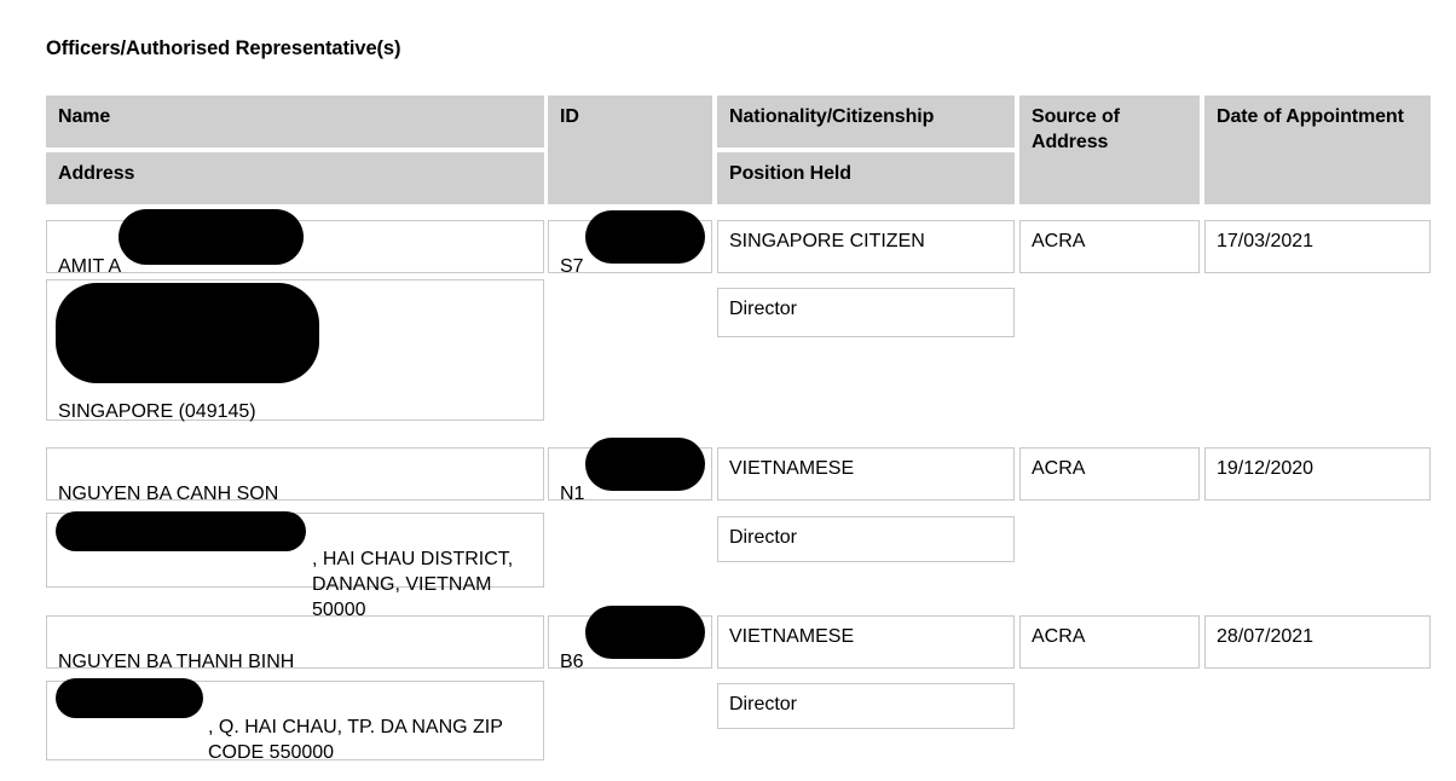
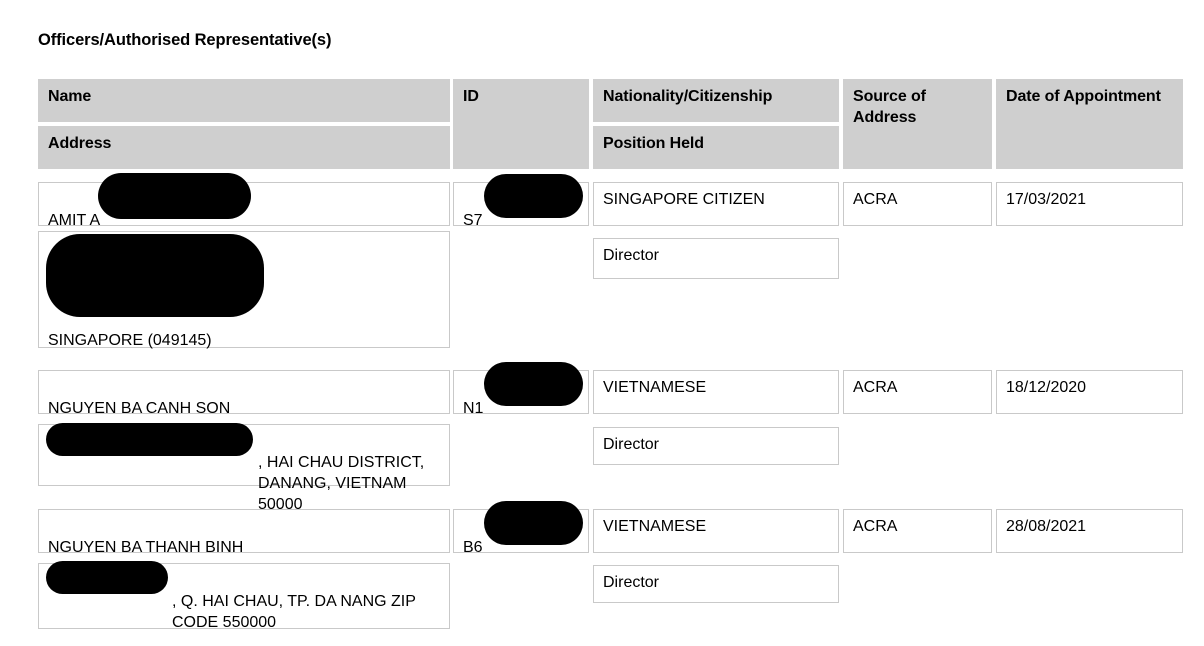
  Officers/Authorised Representative(s)
  Name
  Address
  ID
  Nationality/Citizenship
  Position Held
  Source of
  Address
  Date of Appointment
  AMIT A
  S7
  SINGAPORE CITIZEN
  ACRA
  17/03/2021
  SINGAPORE (049145)
  Director
  NGUYEN BA CANH SON
  N1
  VIETNAMESE
  ACRA
- 19/12/2020
+ 18/12/2020
  , HAI CHAU DISTRICT,
  DANANG, VIETNAM 50000
  Director
  NGUYEN BA THANH BINH
  B6
  VIETNAMESE
  ACRA
- 28/07/2021
+ 28/08/2021
  , Q. HAI CHAU, TP. DA NANG ZIP
  CODE 550000
  Director
